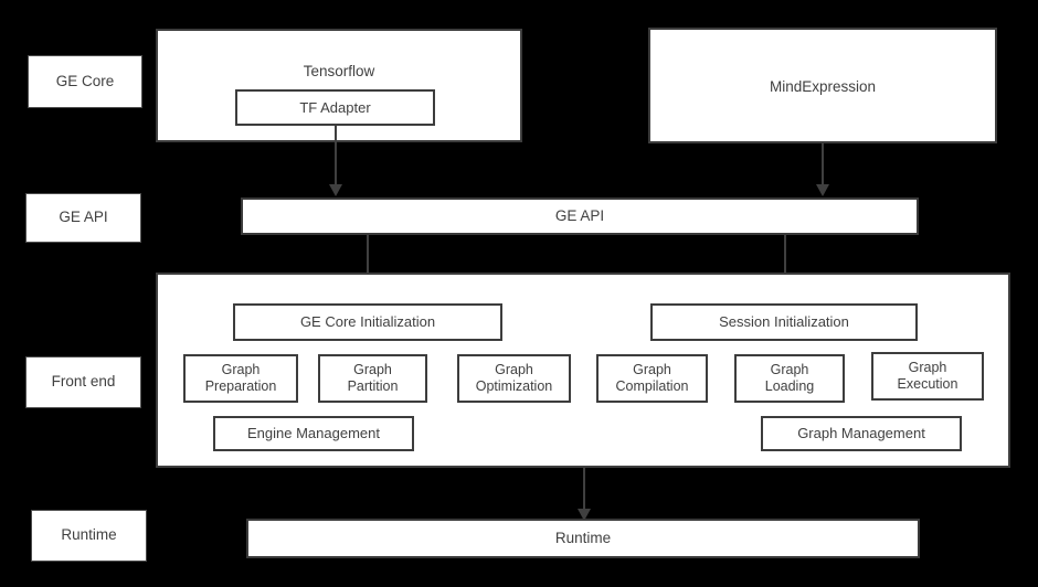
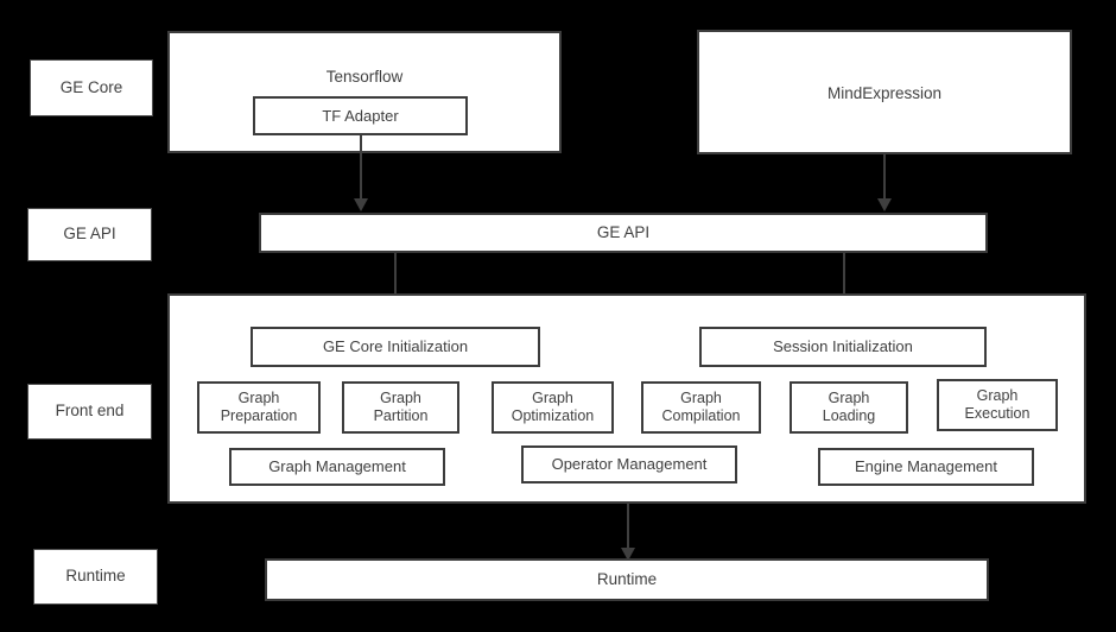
  GE Core
  GE API
  Front end
  Runtime
  Tensorflow
  TF Adapter
  MindExpression
  GE API
  GE Core Initialization
  Session Initialization
  Graph
  Preparation
  Graph
  Partition
  Graph
  Optimization
  Graph
  Compilation
  Graph
  Loading
  Graph
  Execution
- Engine Management
+ Graph Management
+ Operator Management
- Graph Management
+ Engine Management
  Runtime
